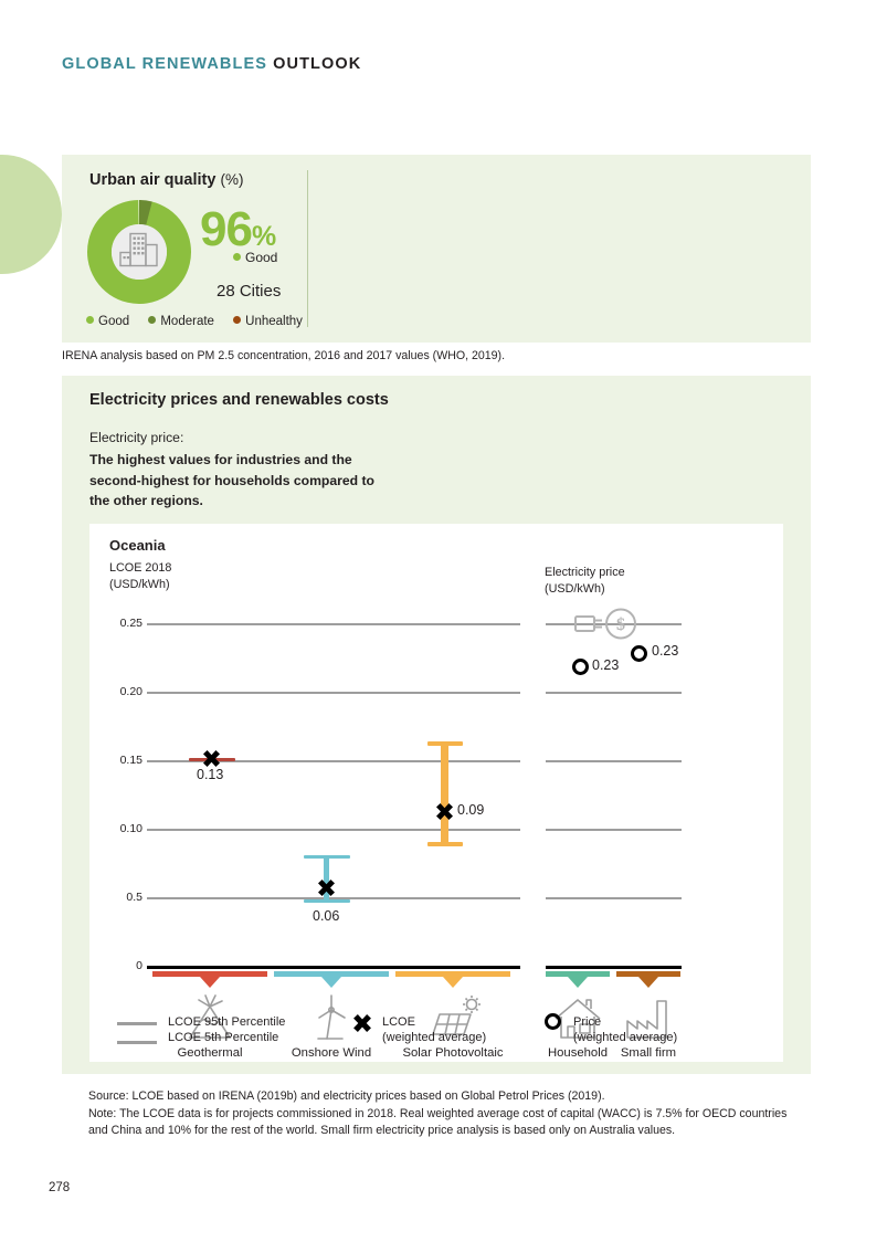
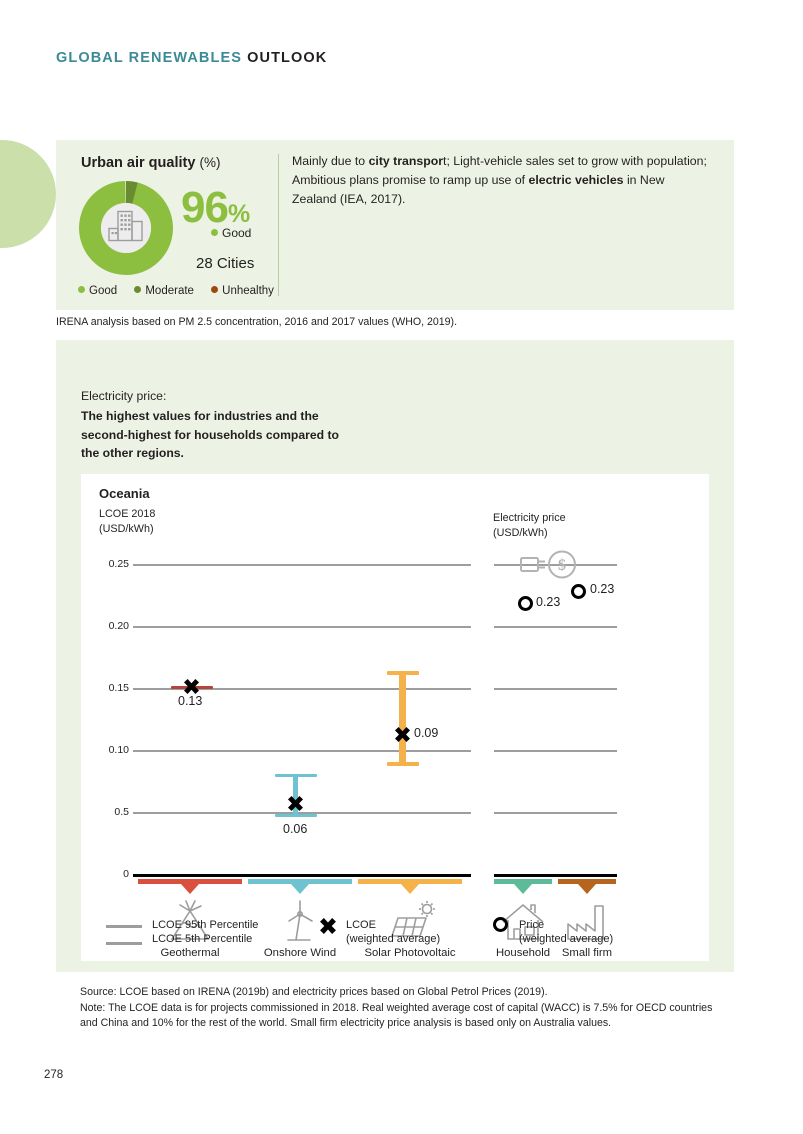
  GLOBAL RENEWABLES OUTLOOK
  Urban air quality (%)
  96%
  Good
  28 Cities
  Good Moderate Unhealthy
+ Mainly due to city transport; Light-vehicle sales set to grow with population; Ambitious plans promise to ramp up use of electric vehicles in New Zealand (IEA, 2017).
  IRENA analysis based on PM 2.5 concentration, 2016 and 2017 values (WHO, 2019).
- Electricity prices and renewables costs
  Electricity price:
  The highest values for industries and the second-highest for households compared to the other regions.
  Oceania
  LCOE 2018
  (USD/kWh)
  Electricity price
  (USD/kWh)
  0.25
  0.20
  0.15
  0.10
  0.5
  0
  $
  0.23
  0.23
  0.13
  0.06
  0.09
  Geothermal
  Onshore Wind
  Solar Photovoltaic
  Household
  Small firm
  LCOE 95th Percentile
  LCOE 5th Percentile
  LCOE
  (weighted average)
  Price
  (weighted average)
  Source: LCOE based on IRENA (2019b) and electricity prices based on Global Petrol Prices (2019).
  Note: The LCOE data is for projects commissioned in 2018. Real weighted average cost of capital (WACC) is 7.5% for OECD countries and China and 10% for the rest of the world. Small firm electricity price analysis is based only on Australia values.
  278
